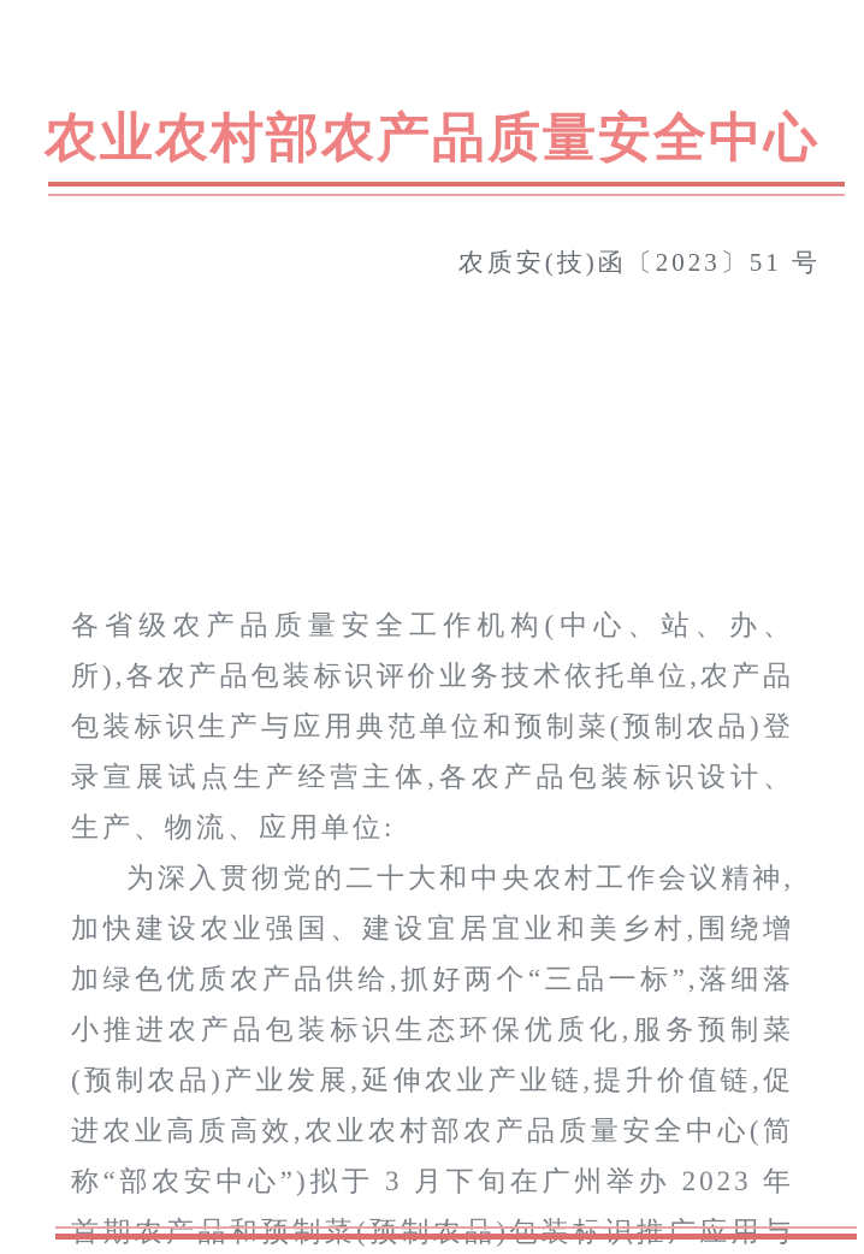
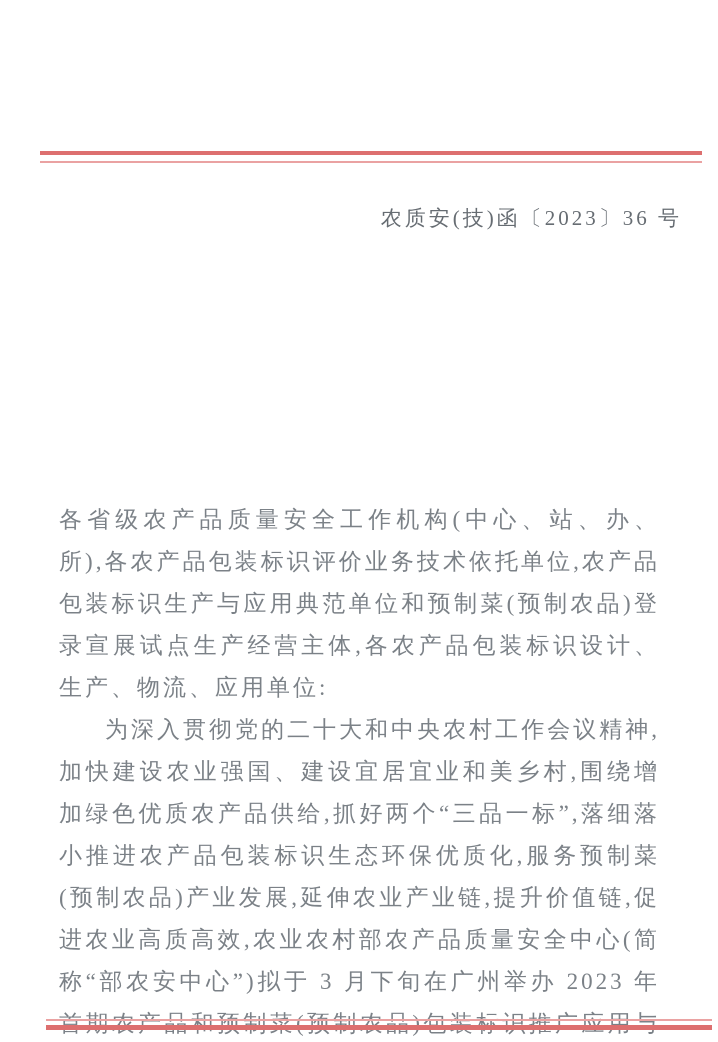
- 农业农村部农产品质量安全中心
- 农质安(技)函〔2023〕51 号
+ 农质安(技)函〔2023〕36 号
  各省级农产品质量安全工作机构(中心、站、办、所),各农产品包装标识评价业务技术依托单位,农产品包装标识生产与应用典范单位和预制菜(预制农品)登录宣展试点生产经营主体,各农产品包装标识设计、生产、物流、应用单位:
  为深入贯彻党的二十大和中央农村工作会议精神,加快建设农业强国、建设宜居宜业和美乡村,围绕增加绿色优质农产品供给,抓好两个“三品一标”,落细落小推进农产品包装标识生态环保优质化,服务预制菜(预制农品)产业发展,延伸农业产业链,提升价值链,促进农业高质高效,农业农村部农产品质量安全中心(简称“部农安中心”)拟于 3 月下旬在广州举办 2023 年首期农产品和预制菜(预制农品)包装标识推广应用与
